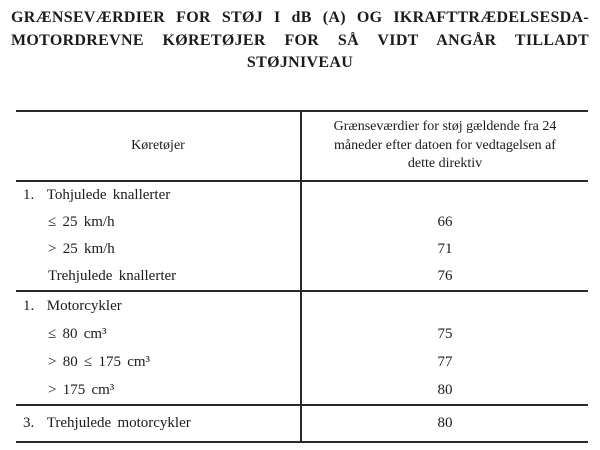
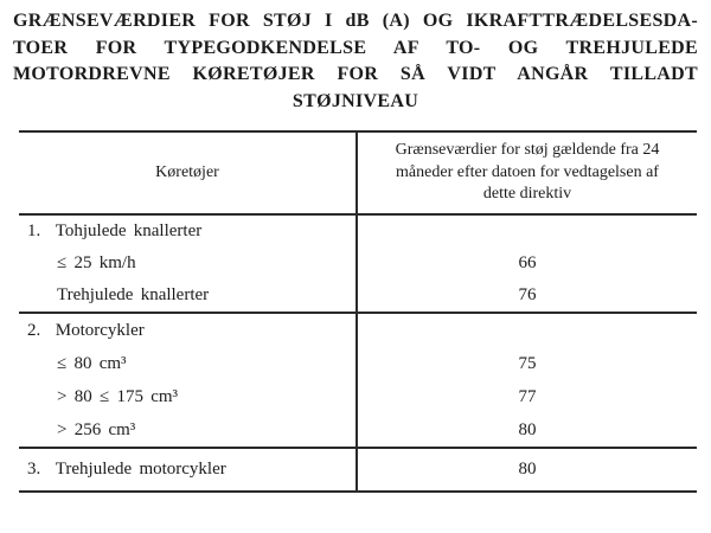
  GRÆNSEVÆRDIER FOR STØJ I dB (A) OG IKRAFTTRÆDELSESDA-
+ TOER FOR TYPEGODKENDELSE AF TO- OG TREHJULEDE
  MOTORDREVNE KØRETØJER FOR SÅ VIDT ANGÅR TILLADT
  STØJNIVEAU
  Køretøjer
  Grænseværdier for støj gældende fra 24
  måneder efter datoen for vedtagelsen af
  dette direktiv
  1. Tohjulede knallerter
  ≤ 25 km/h
  66
- > 25 km/h
- 71
  Trehjulede knallerter
  76
- 1. Motorcykler
+ 2. Motorcykler
  ≤ 80 cm³
  75
  > 80 ≤ 175 cm³
  77
- > 175 cm³
+ > 256 cm³
  80
  3. Trehjulede motorcykler
  80
